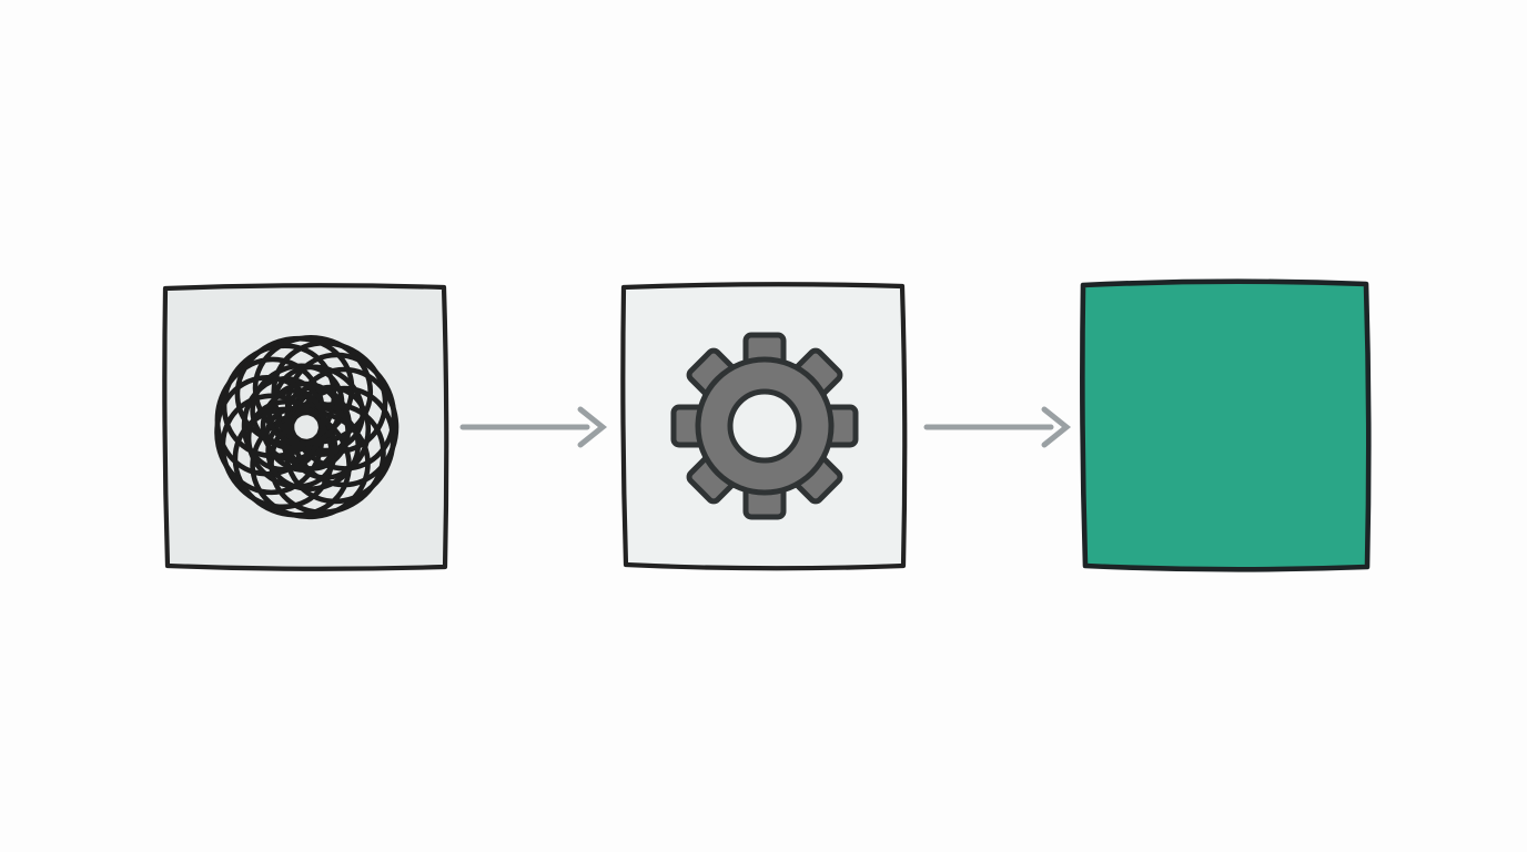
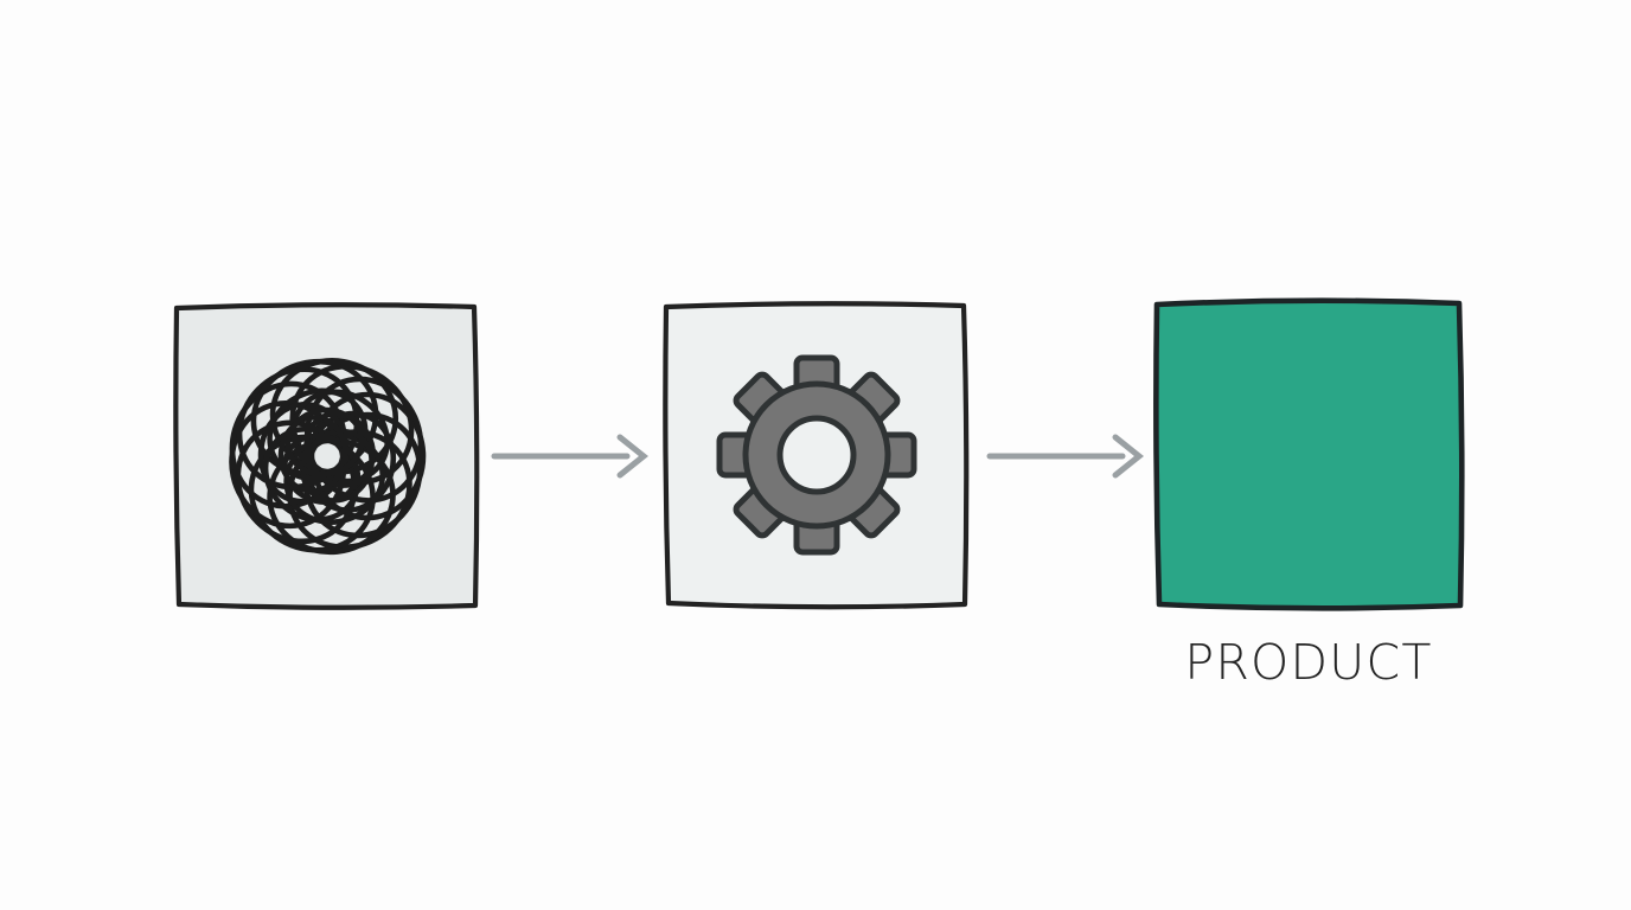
+ PRODUCT
